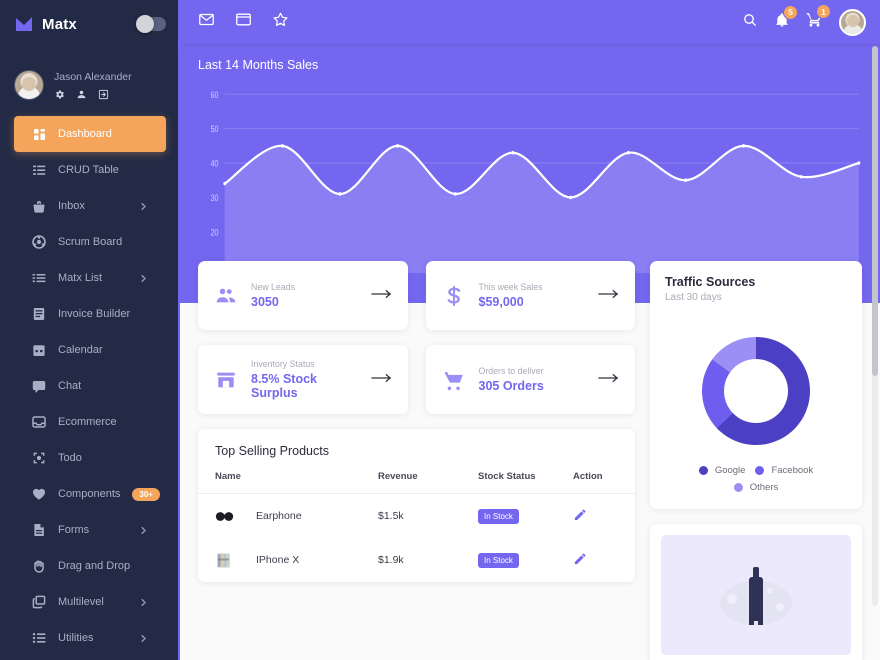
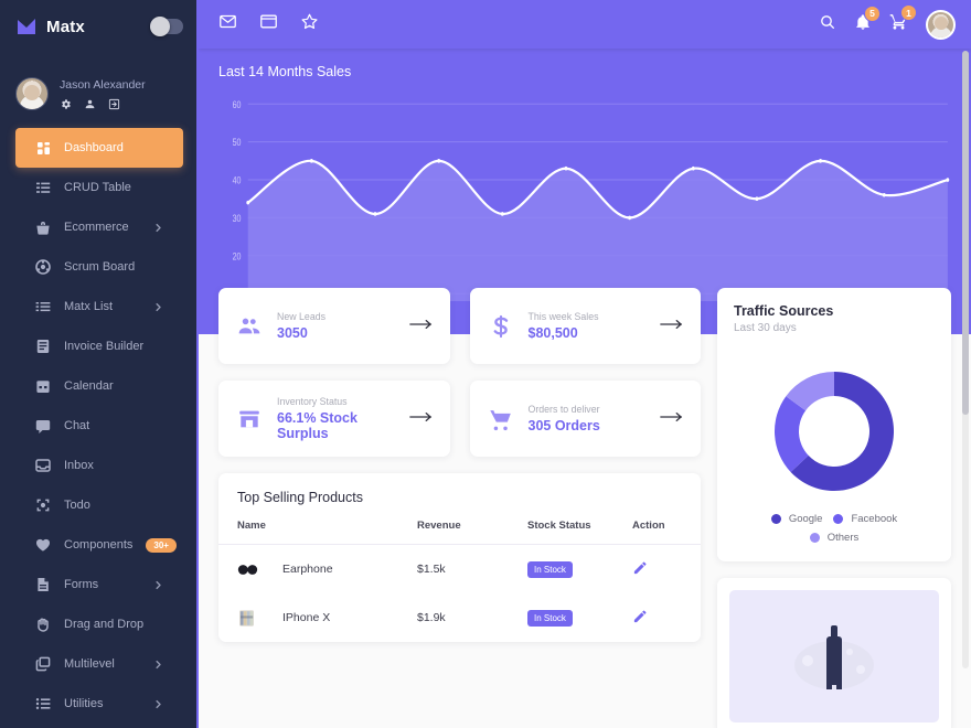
  Matx
  Jason Alexander
  Dashboard
  CRUD Table
- Inbox
+ Ecommerce
  Scrum Board
  Matx List
  Invoice Builder
  Calendar
  Chat
- Ecommerce
+ Inbox
  Todo
  Components
  30+
  Forms
  Drag and Drop
  Multilevel
  Utilities
  5
  1
  Last 14 Months Sales
  60
  50
  40
  30
  20
  New Leads
  3050
  This week Sales
- $59,000
+ $80,500
  Inventory Status
- 8.5% Stock Surplus
+ 66.1% Stock Surplus
  Orders to deliver
  305 Orders
  Top Selling Products
  Name	Revenue	Stock Status	Action
  Earphone	$1.5k	In Stock
  IPhone X	$1.9k	In Stock
  Traffic Sources
  Last 30 days
  Google
  Facebook
  Others
